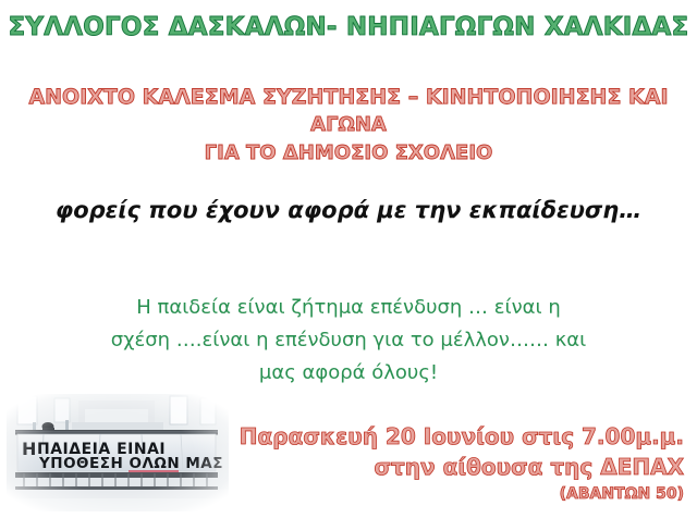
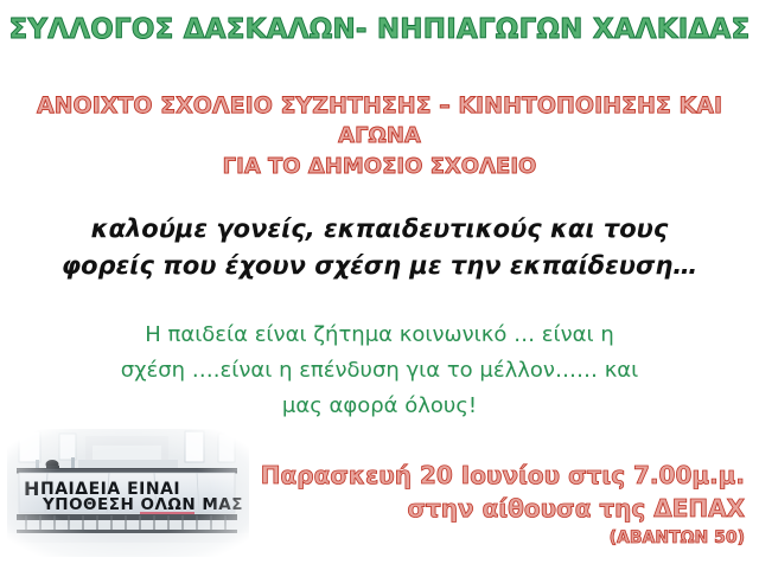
  ΣΥΛΛΟΓΟΣ ΔΑΣΚΑΛΩΝ- ΝΗΠΙΑΓΩΓΩΝ ΧΑΛΚΙΔΑΣ
- ΑΝΟΙΧΤΟ ΚΑΛΕΣΜΑ ΣΥΖΗΤΗΣΗΣ – ΚΙΝΗΤΟΠΟΙΗΣΗΣ ΚΑΙ
+ ΑΝΟΙΧΤΟ ΣΧΟΛΕΙΟ ΣΥΖΗΤΗΣΗΣ – ΚΙΝΗΤΟΠΟΙΗΣΗΣ ΚΑΙ
  ΑΓΩΝΑ
  ΓΙΑ ΤΟ ΔΗΜΟΣΙΟ ΣΧΟΛΕΙΟ
+ καλούμε γονείς, εκπαιδευτικούς και τους
- φορείς που έχουν αφορά με την εκπαίδευση…
+ φορείς που έχουν σχέση με την εκπαίδευση…
- Η παιδεία είναι ζήτημα επένδυση … είναι η
+ Η παιδεία είναι ζήτημα κοινωνικό … είναι η
  σχέση ….είναι η επένδυση για το μέλλον…… και
  μας αφορά όλους!
  Η
  ΠΑΙΔΕΙΑ ΕΙΝΑΙ
  ΥΠΟΘΕΣΗ ΟΛΩΝ ΜΑΣ
  Παρασκευή 20 Ιουνίου στις 7.00μ.μ.
  στην αίθουσα της ΔΕΠΑΧ
  (ΑΒΑΝΤΩΝ 50)
